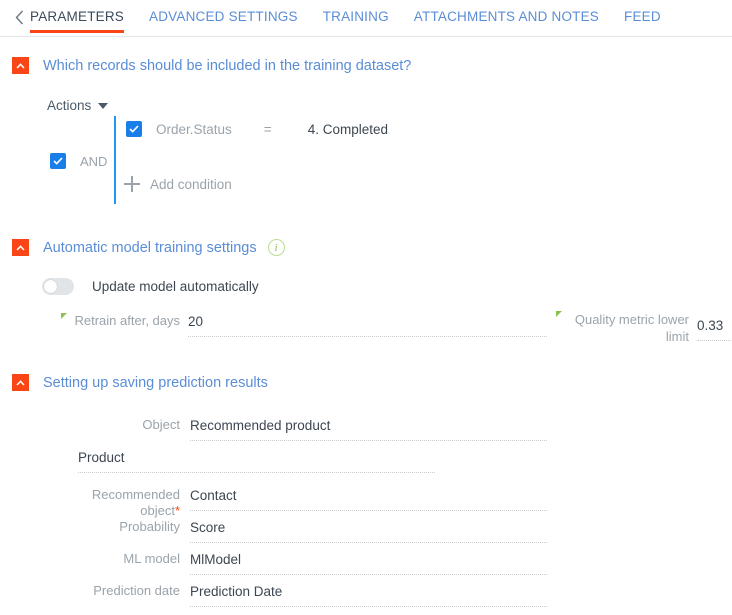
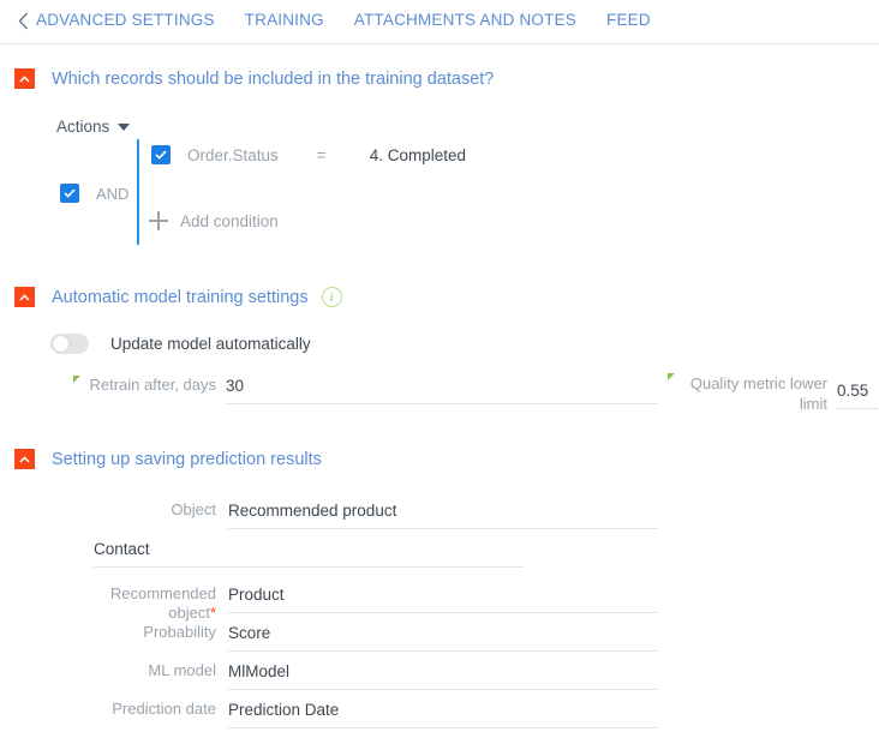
- PARAMETERS
  ADVANCED SETTINGS
  TRAINING
  ATTACHMENTS AND NOTES
  FEED
  Which records should be included in the training dataset?
  Actions
  Order.Status
  =
  4. Completed
  AND
  Add condition
  Automatic model training settings
  i
  Update model automatically
  Retrain after, days
- 20
+ 30
  Quality metric lower
  limit
- 0.33
+ 0.55
  Setting up saving prediction results
  Object
  Recommended product
- Product
+ Contact
  Recommended object*
- Contact
+ Product
  Probability
  Score
  ML model
  MlModel
  Prediction date
  Prediction Date
